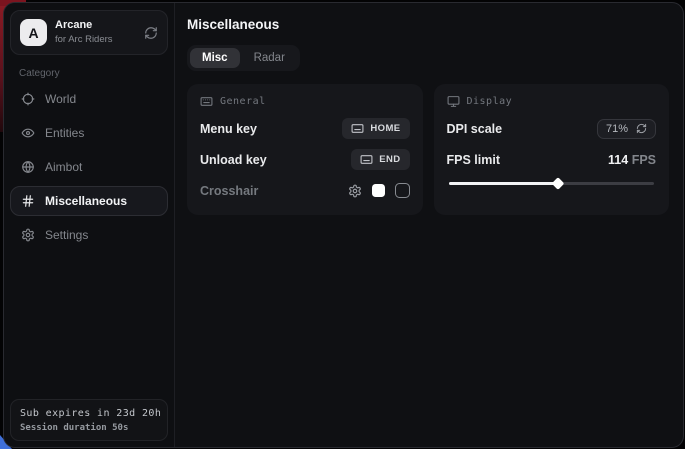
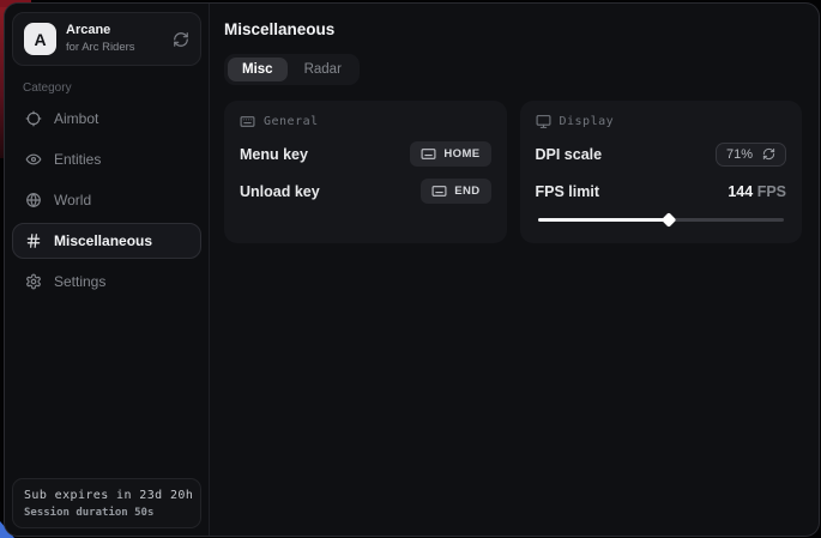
  A
  Arcane
  for Arc Riders
  Category
- World
+ Aimbot
  Entities
- Aimbot
+ World
  Miscellaneous
  Settings
  Sub expires in 23d 20h
  Session duration 50s
  Miscellaneous
  Misc
  Radar
  General
  Menu key
  HOME
  Unload key
  END
- Crosshair
  Display
  DPI scale
  71%
  FPS limit
- 114 FPS
+ 144 FPS
